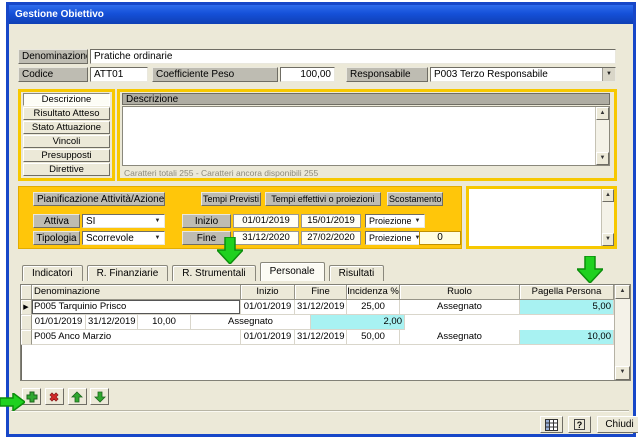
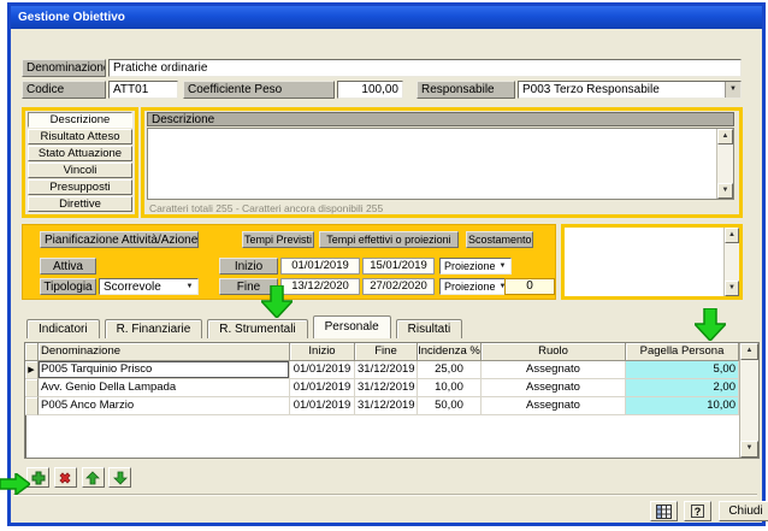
  Gestione Obiettivo
  Denominazion
  Pratiche ordinarie
  Codice
  ATT01
  Coefficiente Peso
  100,00
  Responsabile
  P003 Terzo Responsabile
  Descrizione
  Risultato Atteso
  Stato Attuazione
  Vincoli
  Presupposti
  Direttive
  Descrizione
  Caratteri totali 255 - Caratteri ancora disponibili 255
  Pianificazione Attività/Azione
  Tempi Previsti
  Tempi effettivi o proiezioni
  Scostamento
  Attiva
- SI
  Inizio
  01/01/2019
  15/01/2019
  Proiezione
  Tipologia
  Scorrevole
  Fine
- 31/12/2020
+ 13/12/2020
  27/02/2020
  Proiezione
  0
  Indicatori
  R. Finanziarie
  R. Strumentali
  Personale
  Risultati
  Denominazione
  Inizio
  Fine
  Incidenza %
  Ruolo
  Pagella Persona
  P005 Tarquinio Prisco
  01/01/2019
  31/12/2019
  25,00
  Assegnato
  5,00
+ Avv. Genio Della Lampada
  01/01/2019
  31/12/2019
  10,00
  Assegnato
  2,00
  P005 Anco Marzio
  01/01/2019
  31/12/2019
  50,00
  Assegnato
  10,00
  ?
  Chiudi
